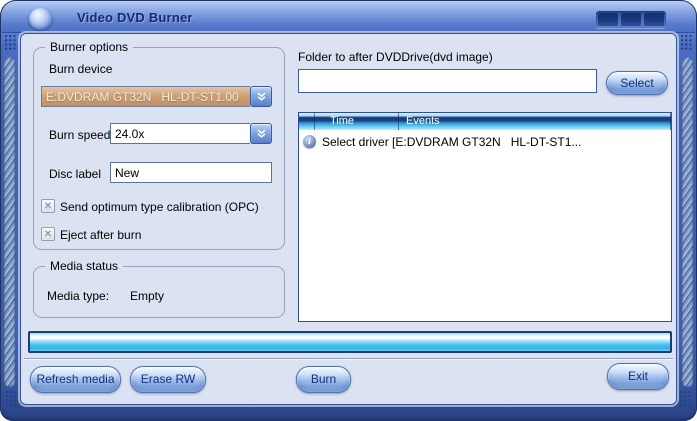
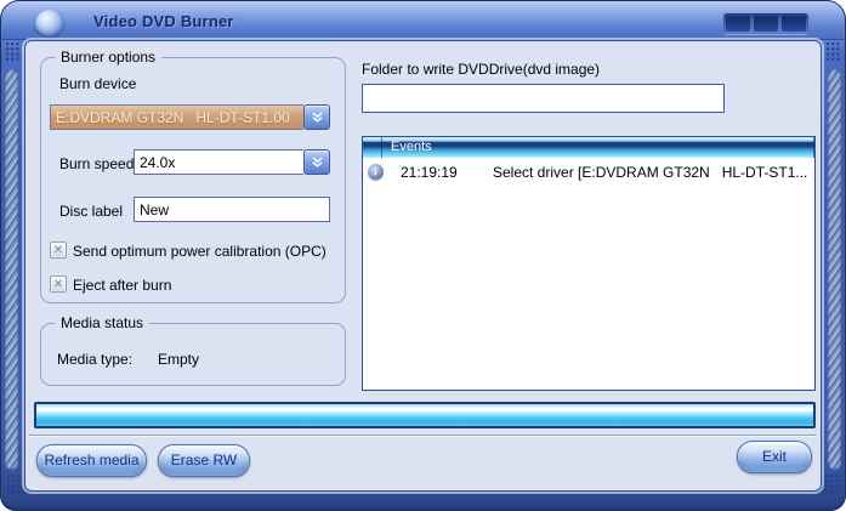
  Video DVD Burner
  Burner options
  Burn device
  E:DVDRAM GT32N HL-DT-ST1.00
  Burn speed
  24.0x
  Disc label
  New
  ✕
- Send optimum type calibration (OPC)
+ Send optimum power calibration (OPC)
  ✕
  Eject after burn
  Media status
  Media type:
  Empty
- Folder to after DVDDrive(dvd image)
+ Folder to write DVDDrive(dvd image)
- Select
- Time
  Events
+ 21:19:19
  Select driver [E:DVDRAM GT32N HL-DT-ST1...
  Refresh media
  Erase RW
- Burn
  Exit
